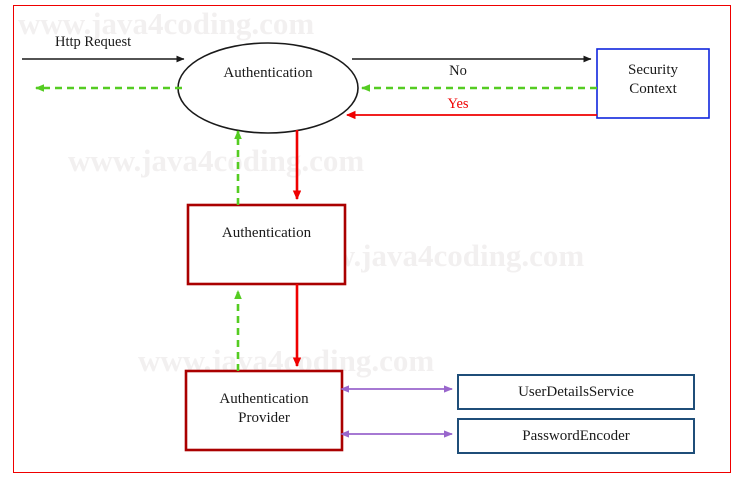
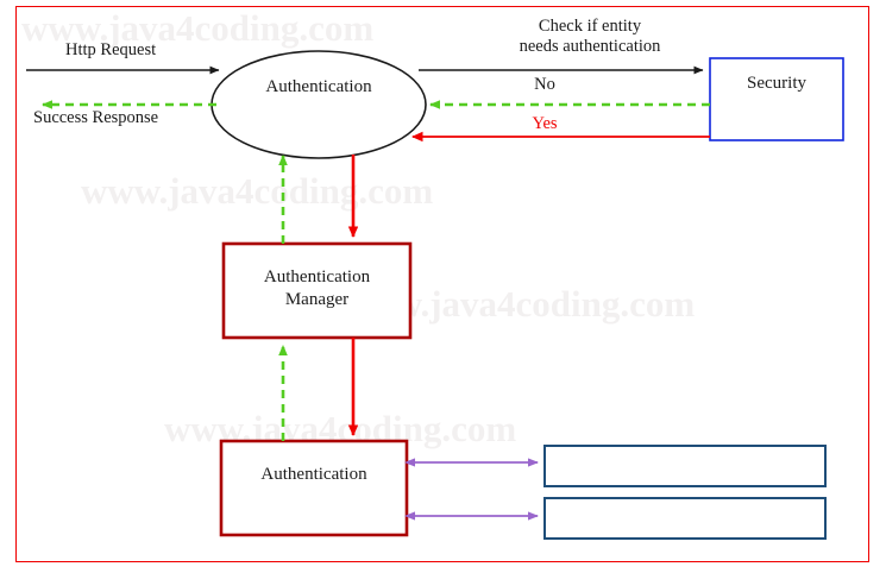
  www.java4coding.com
  www.java4coding.com
  www.java4coding.com
  Authentication
  Security
- Context
  Authentication
+ Manager
  Authentication
- Provider
- UserDetailsService
- PasswordEncoder
  Http Request
+ Success Response
+ Check if entity
+ needs authentication
  No
  Yes
